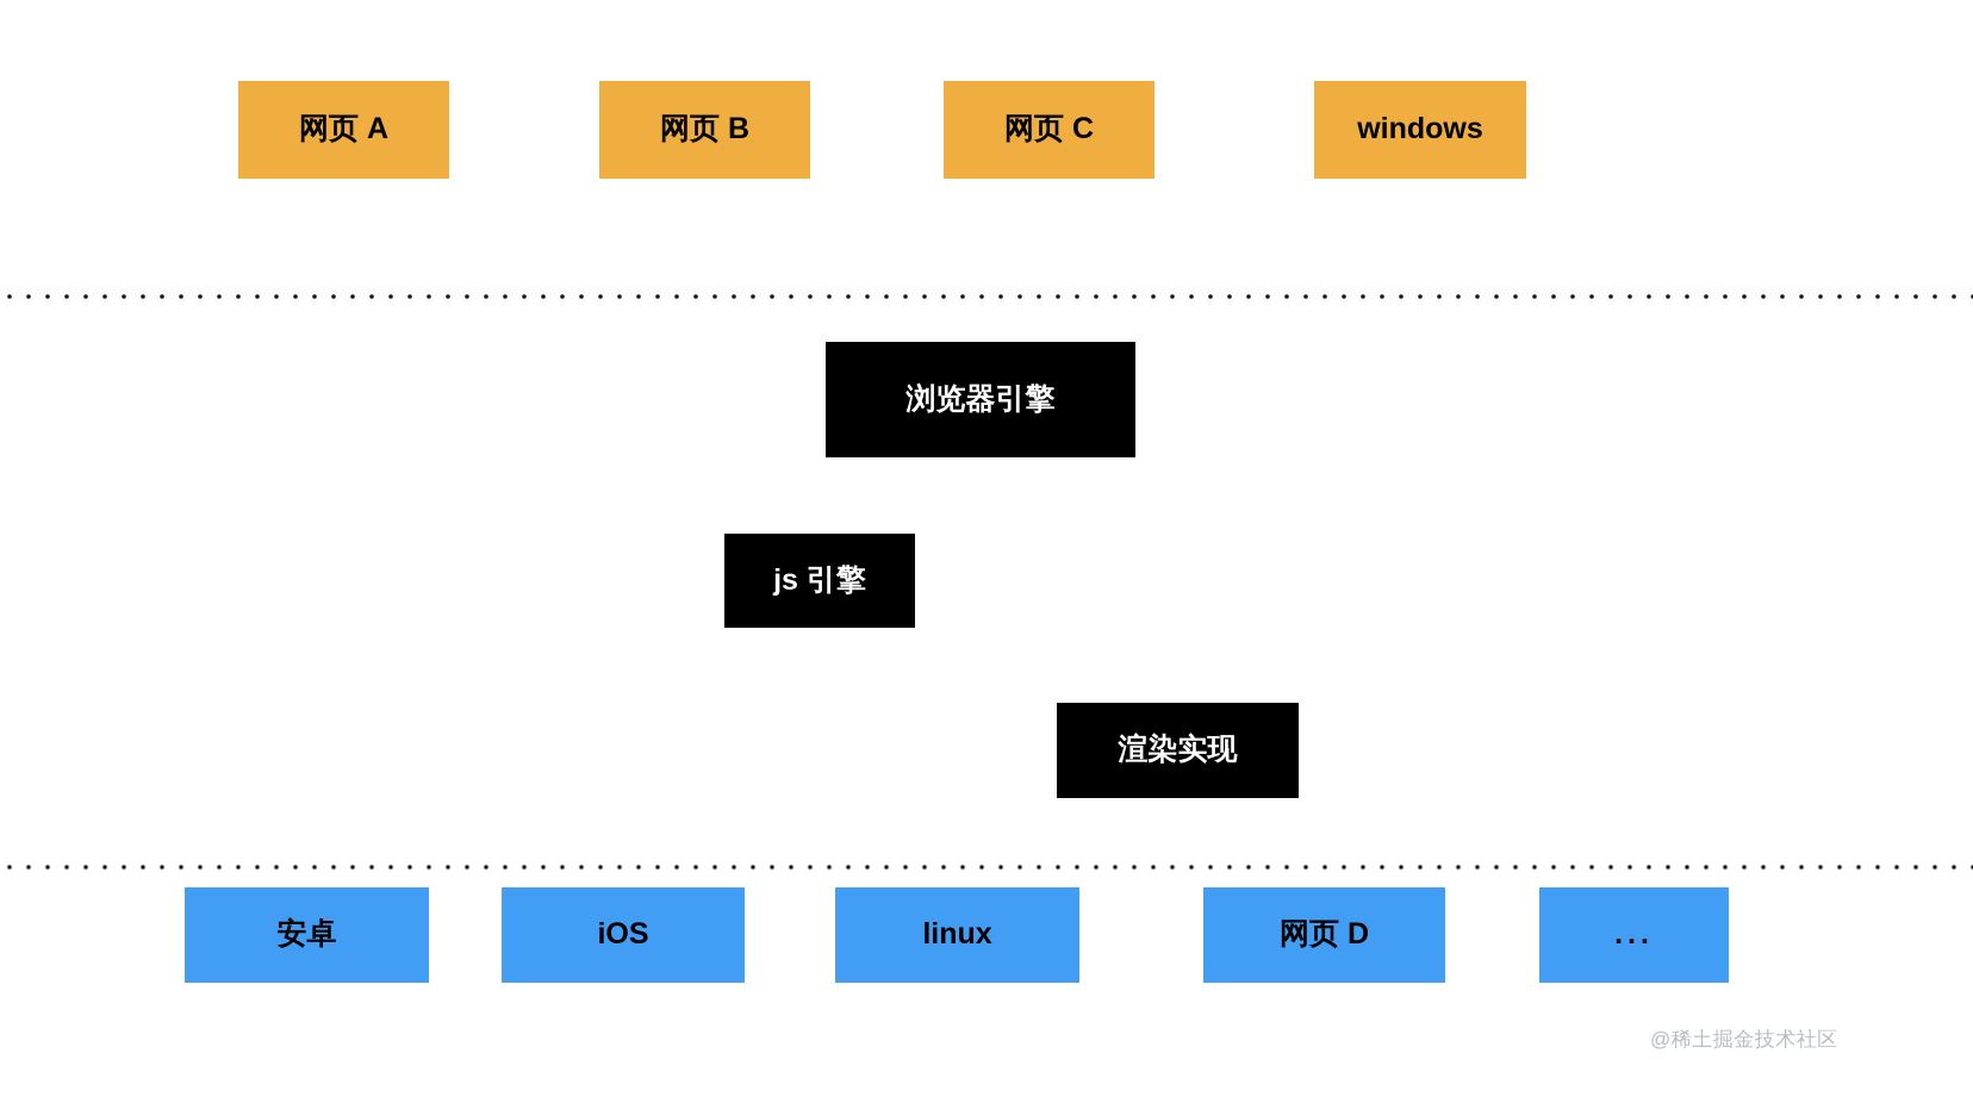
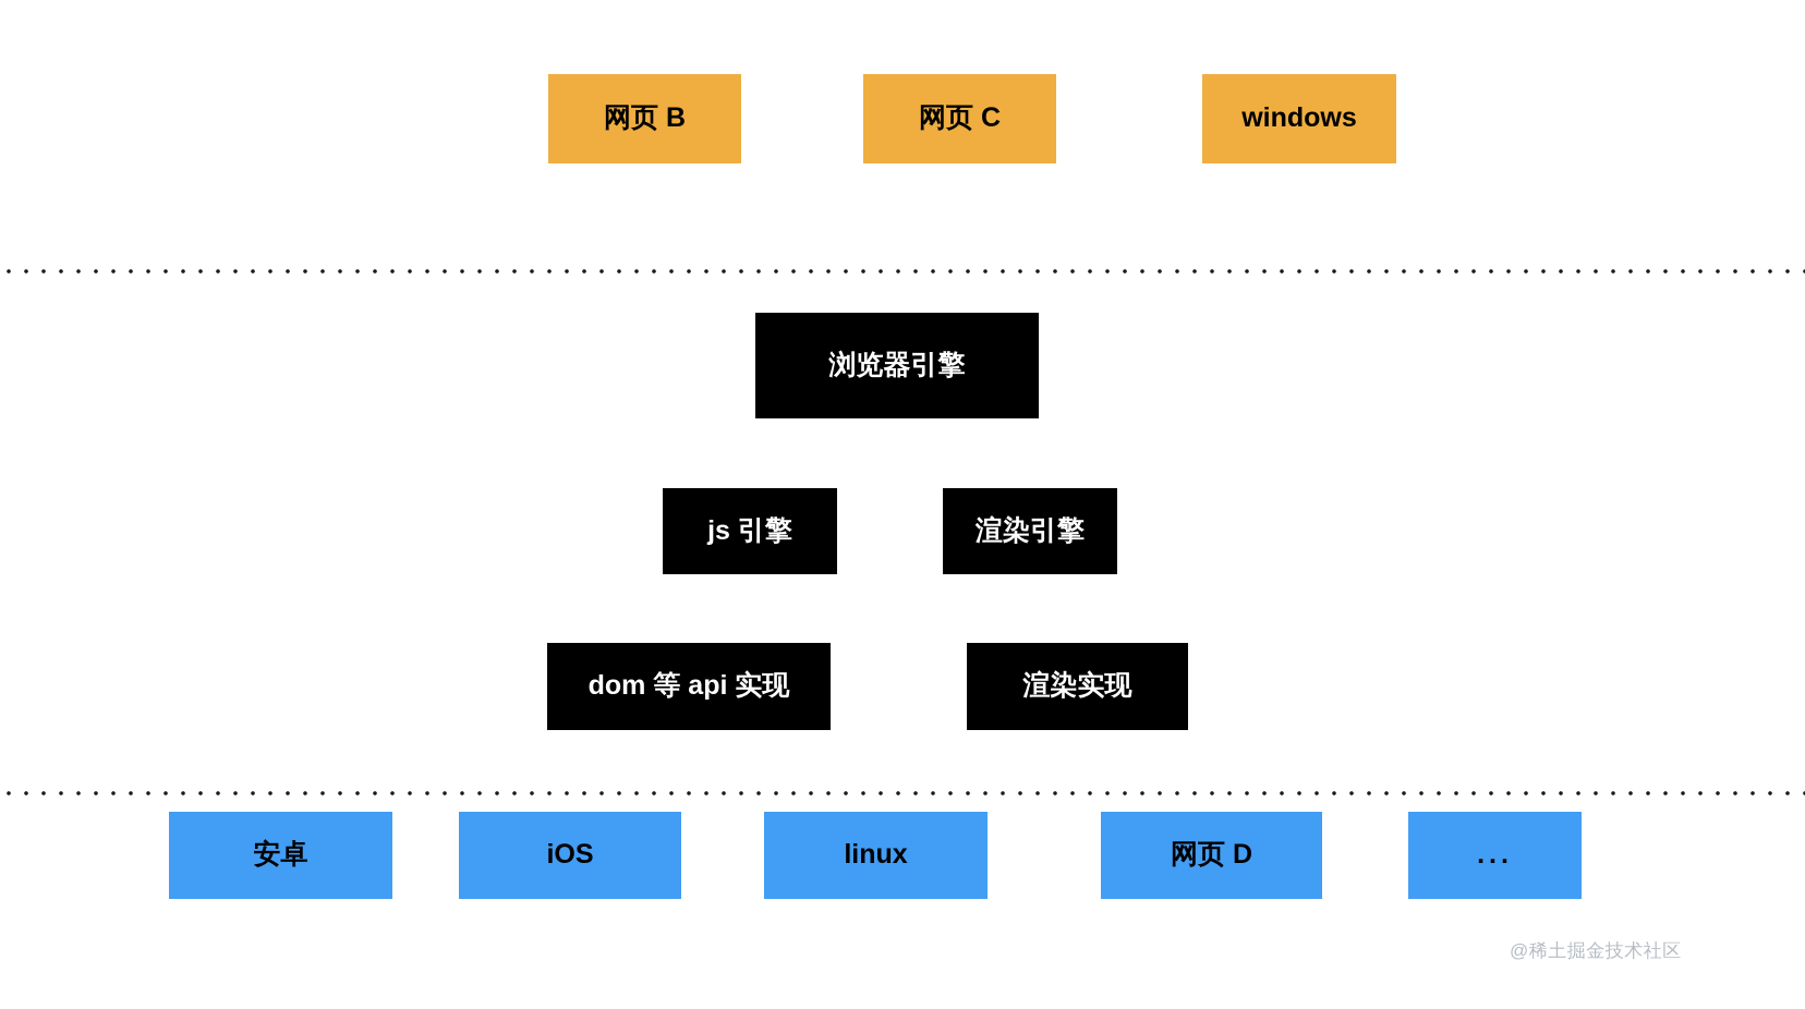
- 网页 A
  网页 B
  网页 C
  windows
  浏览器引擎
  js 引擎
+ 渲染引擎
+ dom 等 api 实现
  渲染实现
  安卓
  iOS
  linux
  网页 D
  ...
  @稀土掘金技术社区
